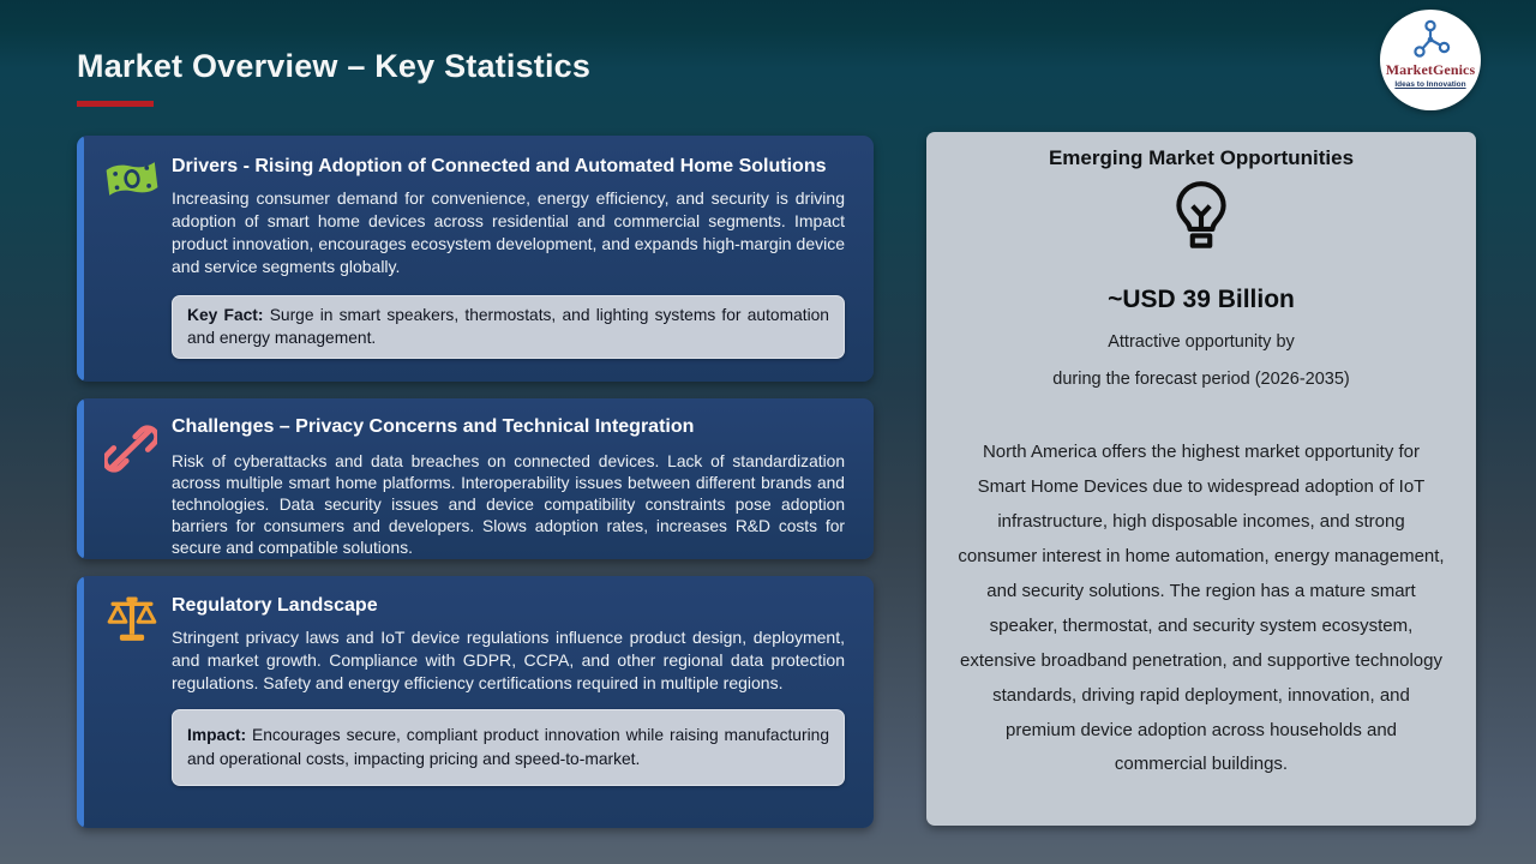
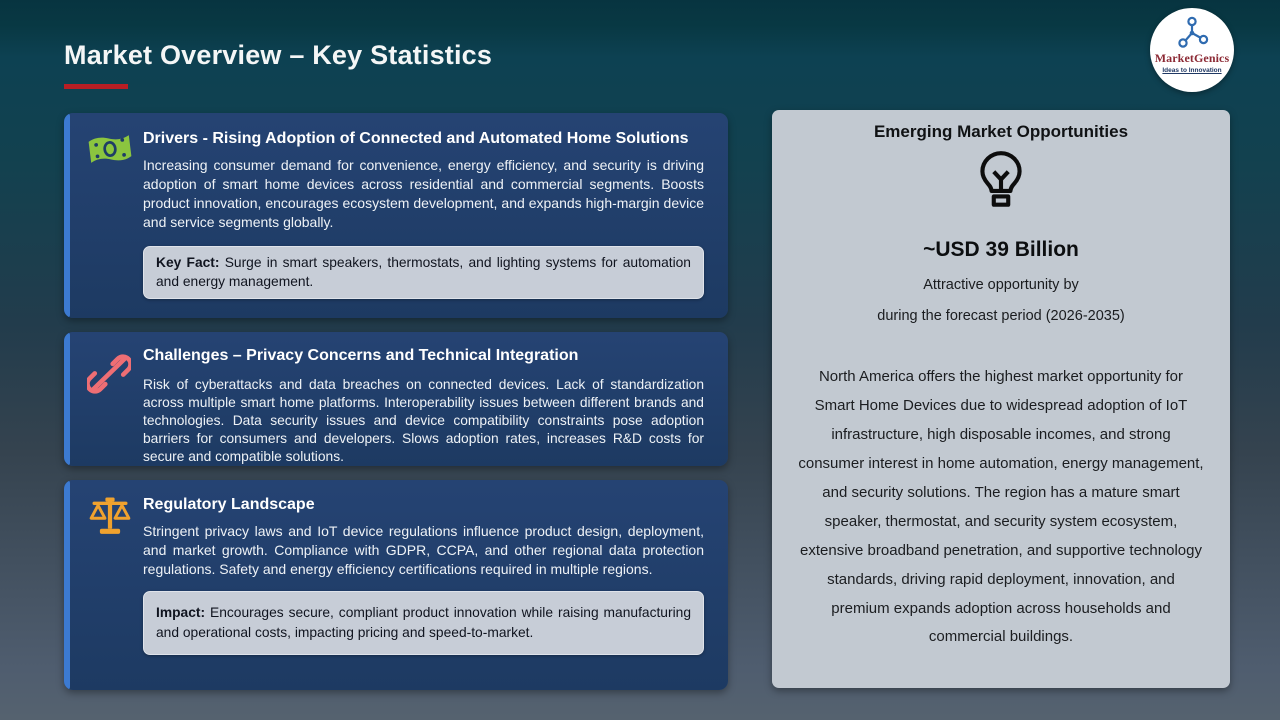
  Market Overview – Key Statistics
  MarketGenics
  Drivers - Rising Adoption of Connected and Automated Home Solutions
- Increasing consumer demand for convenience, energy efficiency, and security is driving adoption of smart home devices across residential and commercial segments. Impact product innovation, encourages ecosystem development, and expands high-margin device and service segments globally.
+ Increasing consumer demand for convenience, energy efficiency, and security is driving adoption of smart home devices across residential and commercial segments. Boosts product innovation, encourages ecosystem development, and expands high-margin device and service segments globally.
  Key Fact: Surge in smart speakers, thermostats, and lighting systems for automation and energy management.
  Challenges – Privacy Concerns and Technical Integration
  Risk of cyberattacks and data breaches on connected devices. Lack of standardization across multiple smart home platforms. Interoperability issues between different brands and technologies. Data security issues and device compatibility constraints pose adoption barriers for consumers and developers. Slows adoption rates, increases R&D costs for secure and compatible solutions.
  Regulatory Landscape
  Stringent privacy laws and IoT device regulations influence product design, deployment, and market growth. Compliance with GDPR, CCPA, and other regional data protection regulations. Safety and energy efficiency certifications required in multiple regions.
  Impact: Encourages secure, compliant product innovation while raising manufacturing and operational costs, impacting pricing and speed-to-market.
  Emerging Market Opportunities
  ~USD 39 Billion
  Attractive opportunity by
  during the forecast period (2026-2035)
- North America offers the highest market opportunity for Smart Home Devices due to widespread adoption of IoT infrastructure, high disposable incomes, and strong consumer interest in home automation, energy management, and security solutions. The region has a mature smart speaker, thermostat, and security system ecosystem, extensive broadband penetration, and supportive technology standards, driving rapid deployment, innovation, and premium device adoption across households and commercial buildings.
+ North America offers the highest market opportunity for Smart Home Devices due to widespread adoption of IoT infrastructure, high disposable incomes, and strong consumer interest in home automation, energy management, and security solutions. The region has a mature smart speaker, thermostat, and security system ecosystem, extensive broadband penetration, and supportive technology standards, driving rapid deployment, innovation, and premium expands adoption across households and commercial buildings.
